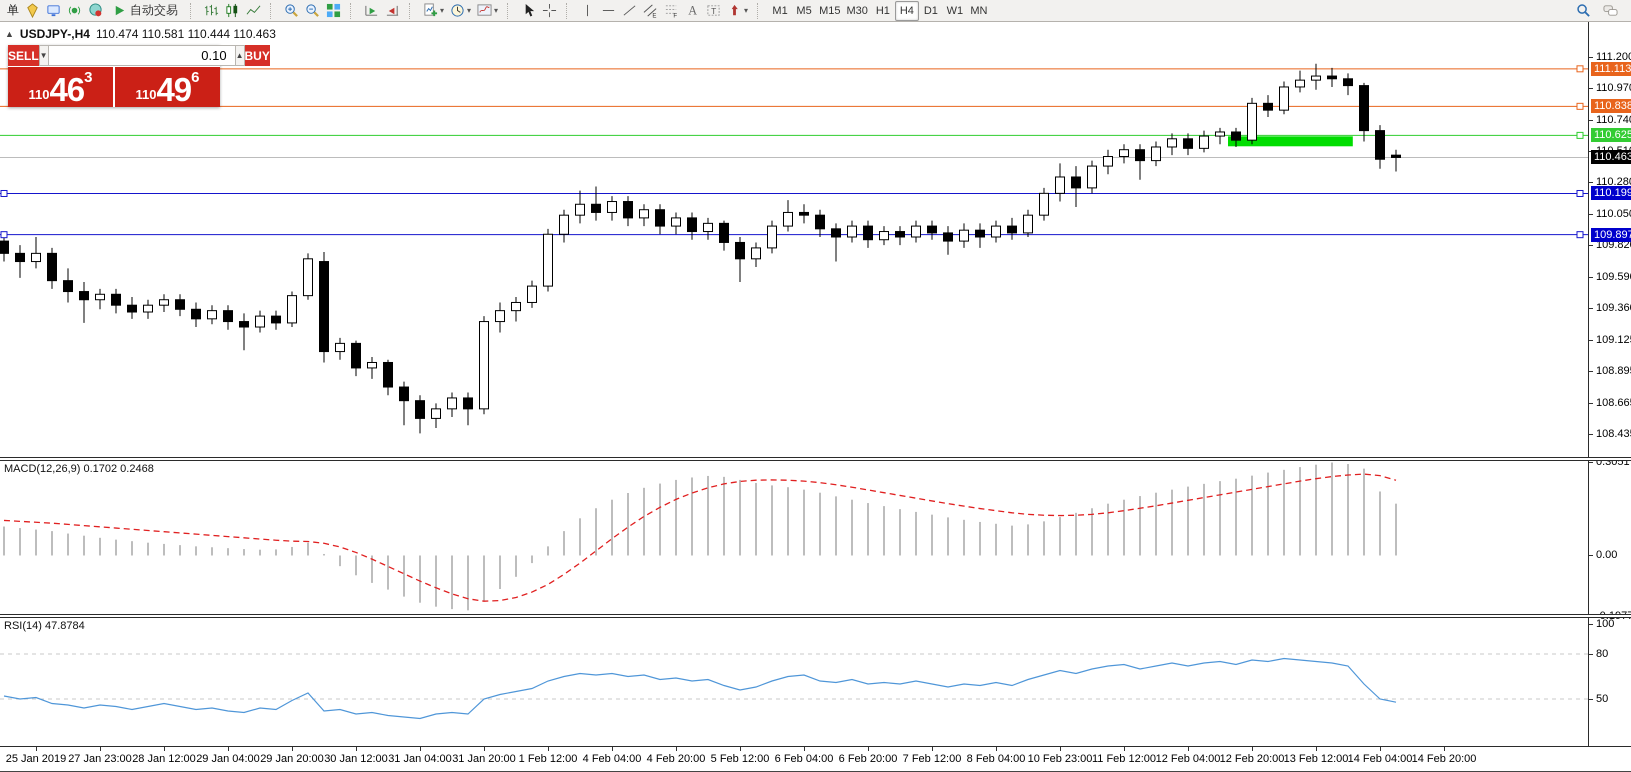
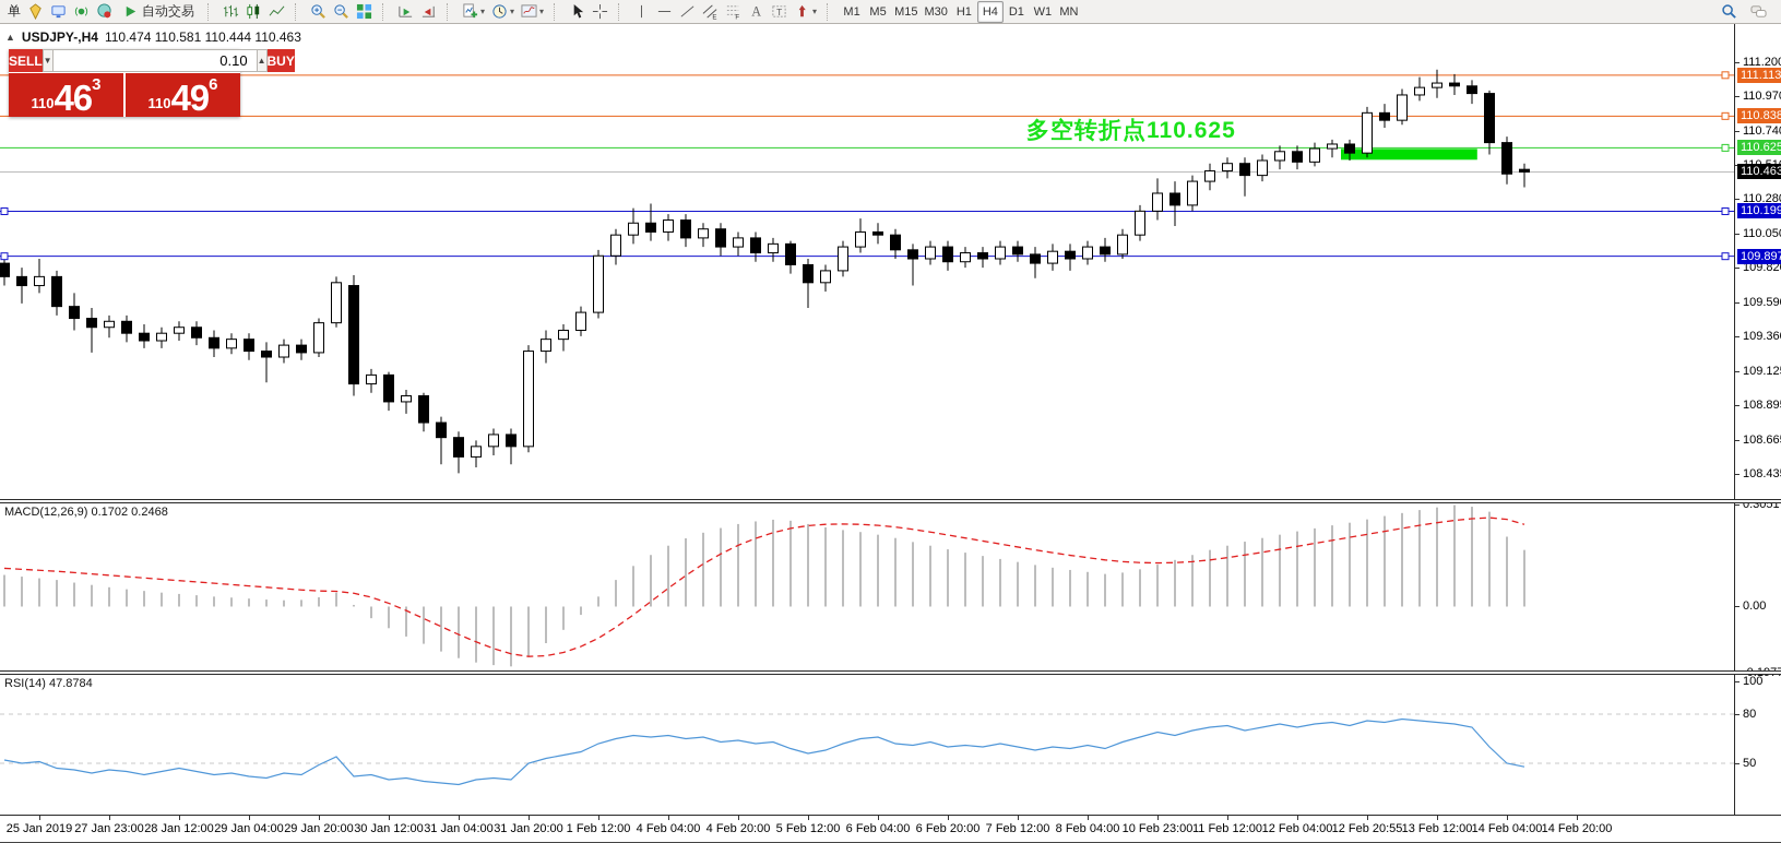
  单
  自动交易
  ▾
  ▾
  ▾
  A
  T
  ▾
  M1
  M5
  M15
  M30
  H1
  H4
  D1
  W1
  MN
  ▲
  USDJPY-,H4
  110.474 110.581 110.444 110.463
  SELL
  ▼
  0.10
  ▲
  BUY
  110
  46
  3
  110
  49
  6
+ 多空转折点110.625
  MACD(12,26,9) 0.1702 0.2468
  RSI(14) 47.8784
  111.20
  110.97
  110.74
  110.28
  110.05
  109.82
  109.59
  109.36
  109.12
  108.89
  108.66
  108.43
  0.3051
  0.00
  100
  80
  50
  111.113
  110.838
  110.625
  110.463
  110.199
  109.89
  25 Jan 2019
  27 Jan 23:00
  28 Jan 12:00
  29 Jan 04:00
  29 Jan 20:00
  30 Jan 12:00
  31 Jan 04:00
  31 Jan 20:00
  1 Feb 12:00
  4 Feb 04:00
  4 Feb 20:00
  5 Feb 12:00
  6 Feb 04:00
  6 Feb 20:00
  7 Feb 12:00
  8 Feb 04:00
  10 Feb 23:00
  11 Feb 12:00
  12 Feb 04:00
- 12 Feb 20:00
+ 12 Feb 20:55
  13 Feb 12:00
  14 Feb 04:00
  14 Feb 20:00
